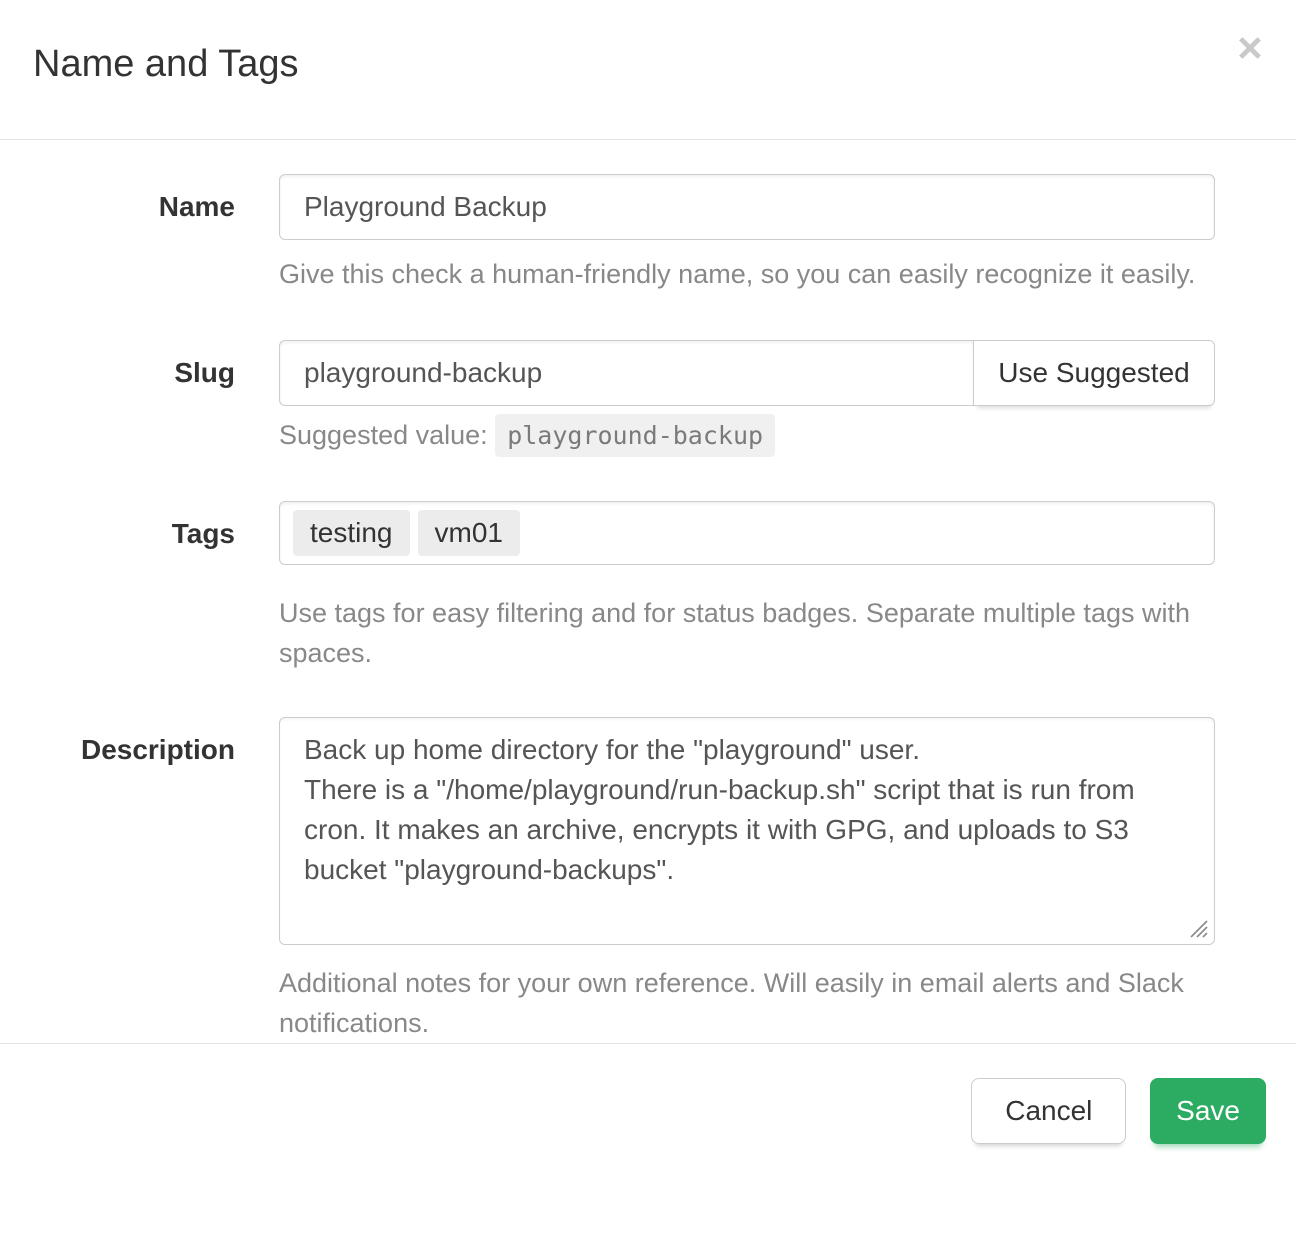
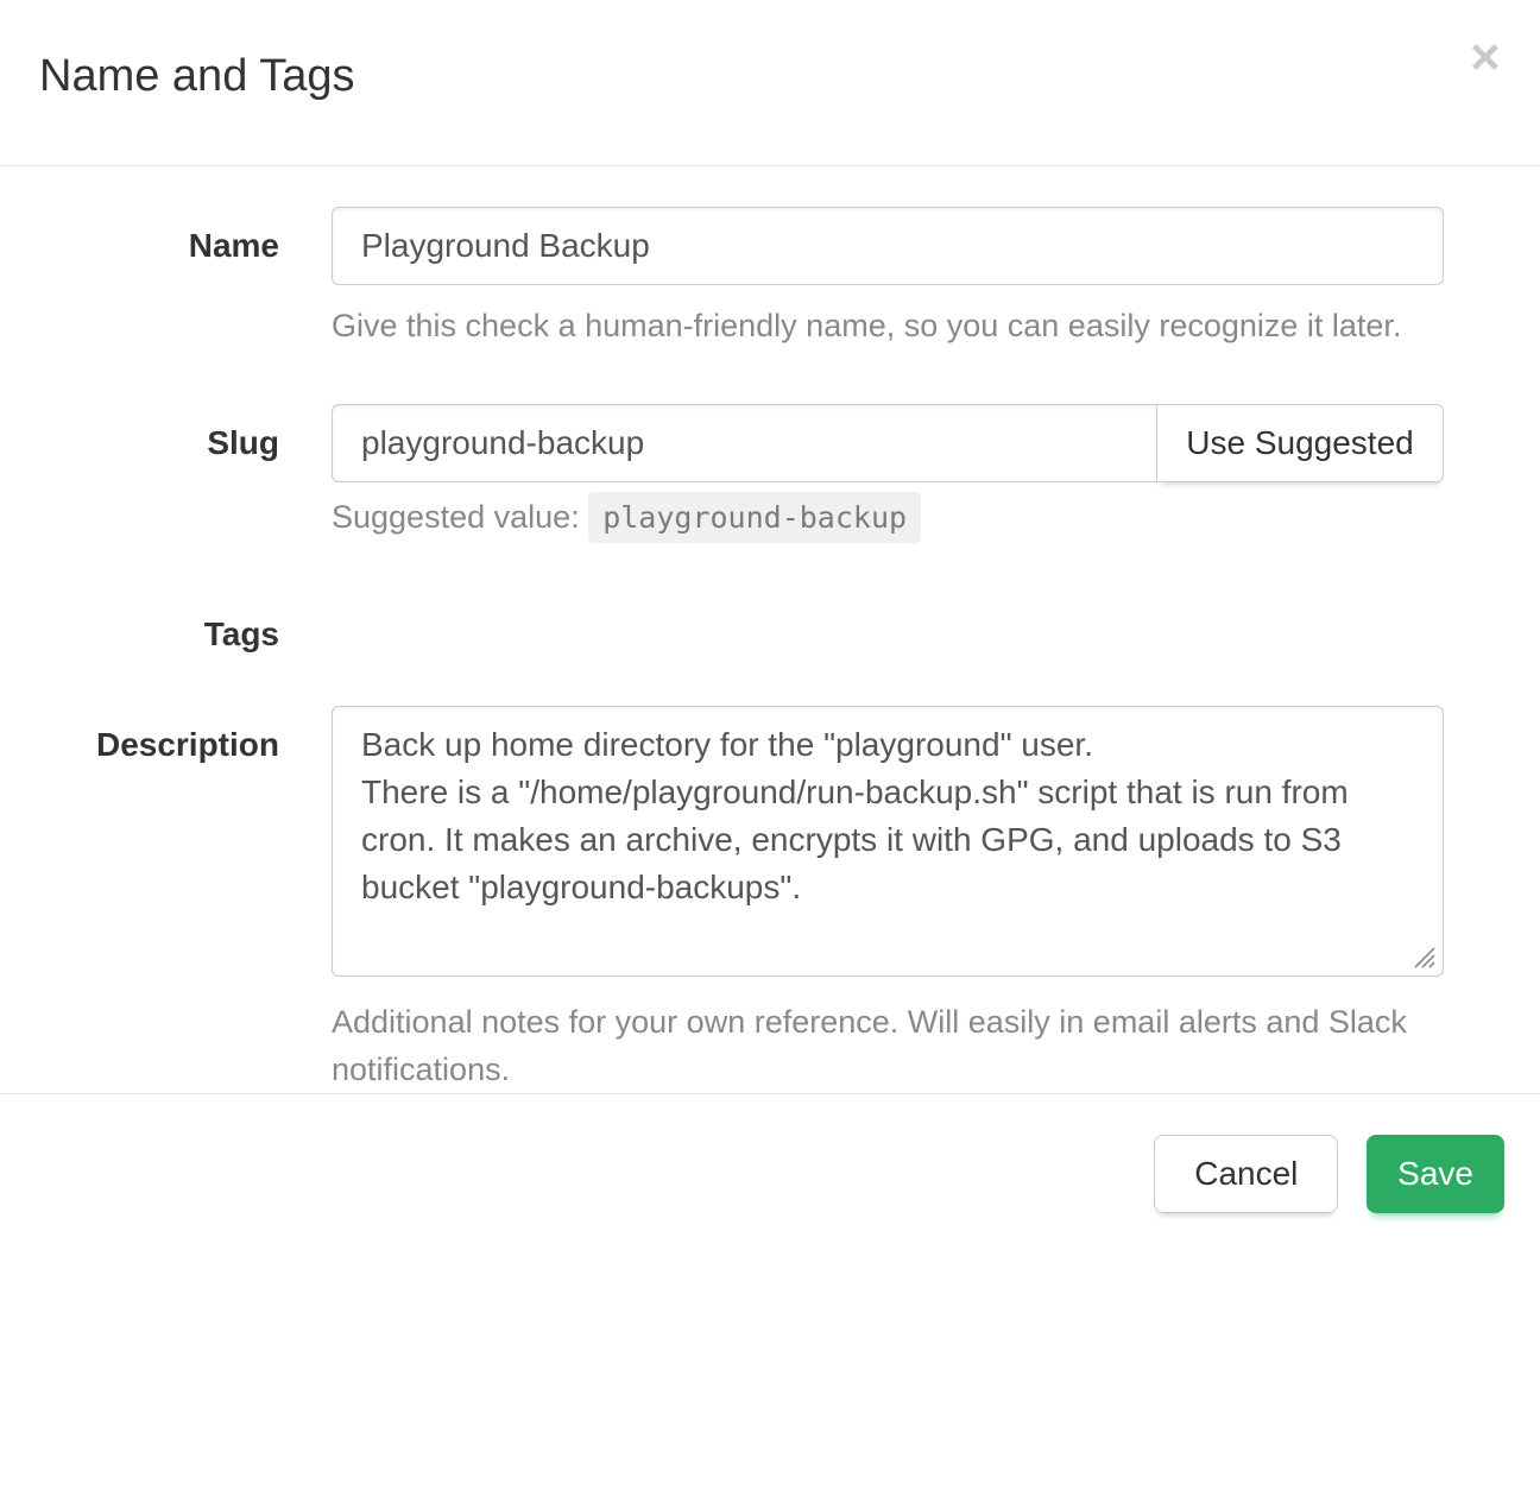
  Name and Tags
  Name
  Playground Backup
- Give this check a human-friendly name, so you can easily recognize it easily.
+ Give this check a human-friendly name, so you can easily recognize it later.
  Slug
  playground-backup
  Use Suggested
  Suggested value: playground-backup
  Tags
- testing
- vm01
- Use tags for easy filtering and for status badges. Separate multiple tags with spaces.
  Description
  Back up home directory for the "playground" user.
  Additional notes for your own reference. Will easily in email alerts and Slack notifications.
  Cancel Save
